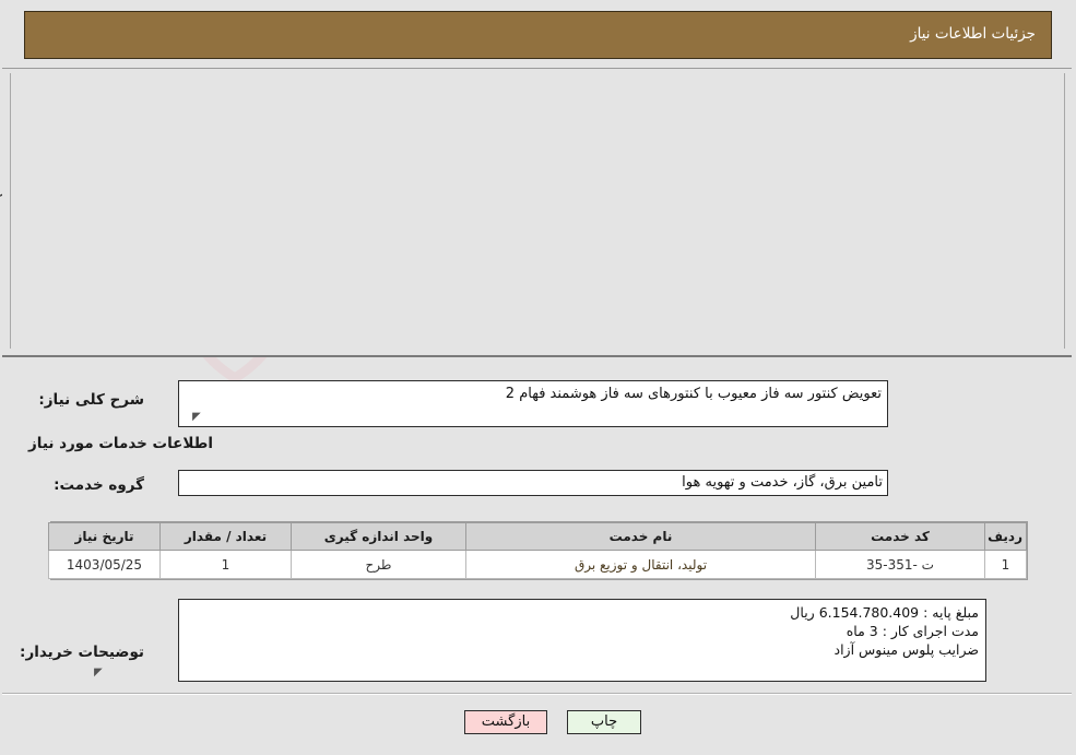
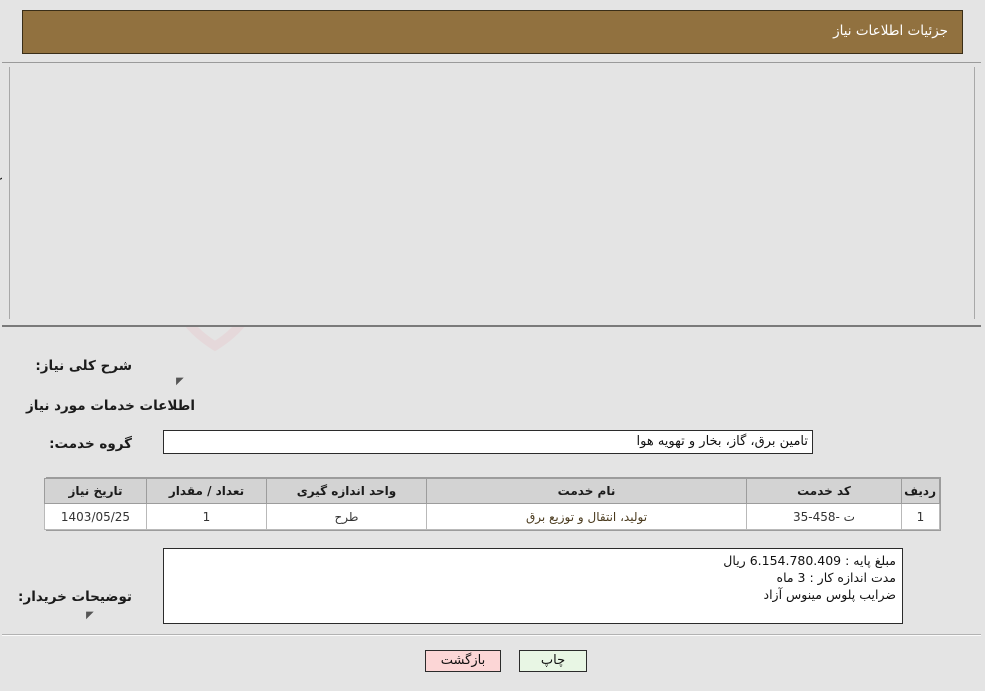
  جزئیات اطلاعات نیاز
  شرح کلی نیاز:
- تعویض کنتور سه فاز معیوب با کنتورهای سه فاز هوشمند فهام 2
  اطلاعات خدمات مورد نیاز
  گروه خدمت:
- تامین برق، گاز، خدمت و تهویه هوا
+ تامین برق، گاز، بخار و تهویه هوا
  ردیف	کد خدمت	نام خدمت	واحد اندازه گیری	تعداد / مقدار	تاریخ نیاز
- 1	ت -351-35	تولید، انتقال و توزیع برق	طرح	1	1403/05/25
+ 1	ت -458-35	تولید، انتقال و توزیع برق	طرح	1	1403/05/25
  توضیحات خریدار:
  مبلغ پایه : 6.154.780.409 ریال
- مدت اجرای کار : 3 ماه
+ مدت اندازه کار : 3 ماه
  ضرایب پلوس مینوس آزاد
  چاپ
  بازگشت
